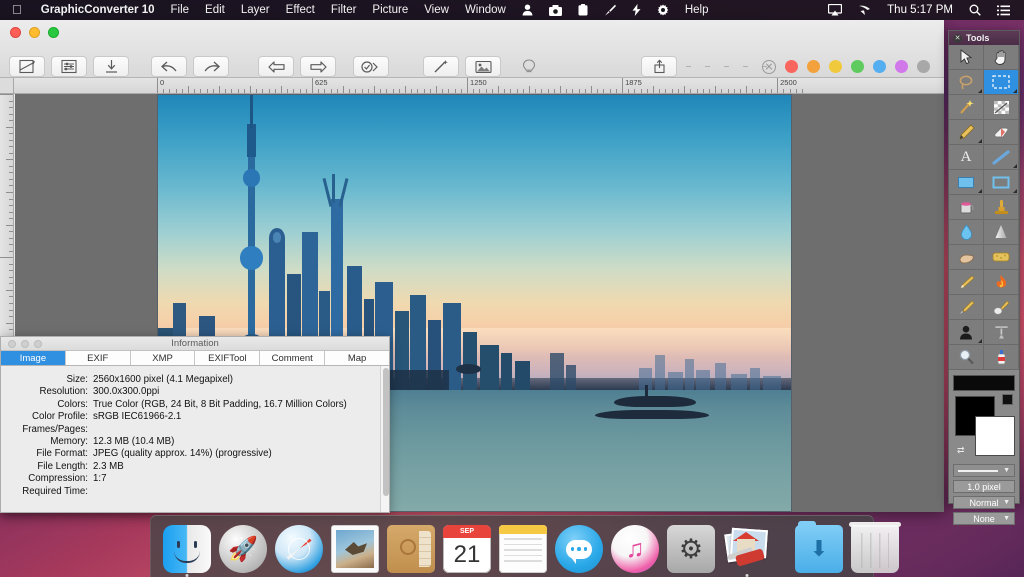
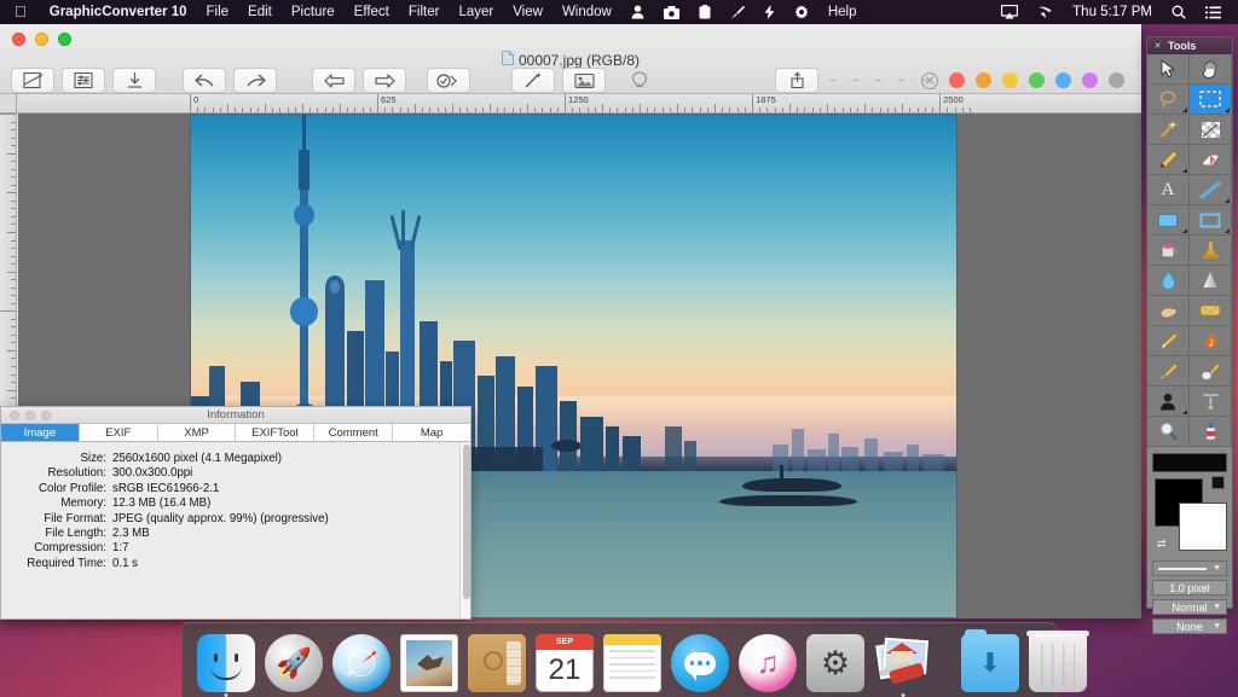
  
  GraphicConverter 10
  File
  Edit
- Layer
+ Picture
  Effect
  Filter
- Picture
+ Layer
  View
  Window
  Help
  Thu 5:17 PM
+ 00007.jpg (RGB/8)
  0
  625
  1250
  1875
  2500
  Information
  Image
  EXIF
  XMP
  EXIFTool
  Comment
  Map
  Size:
  2560x1600 pixel (4.1 Megapixel)
  Resolution:
  300.0x300.0ppi
- Colors:
- True Color (RGB, 24 Bit, 8 Bit Padding, 16.7 Million Colors)
  Color Profile:
  sRGB IEC61966-2.1
- Frames/Pages:
  Memory:
- 12.3 MB (10.4 MB)
+ 12.3 MB (16.4 MB)
  File Format:
- JPEG (quality approx. 14%) (progressive)
+ JPEG (quality approx. 99%) (progressive)
  File Length:
  2.3 MB
  Compression:
  1:7
  Required Time:
+ 0.1 s
  Tools
  A
  ⇄
  1.0 pixel
  Normal
  None
  🚀
  21
  ♫
  ⚙
  ⬇
